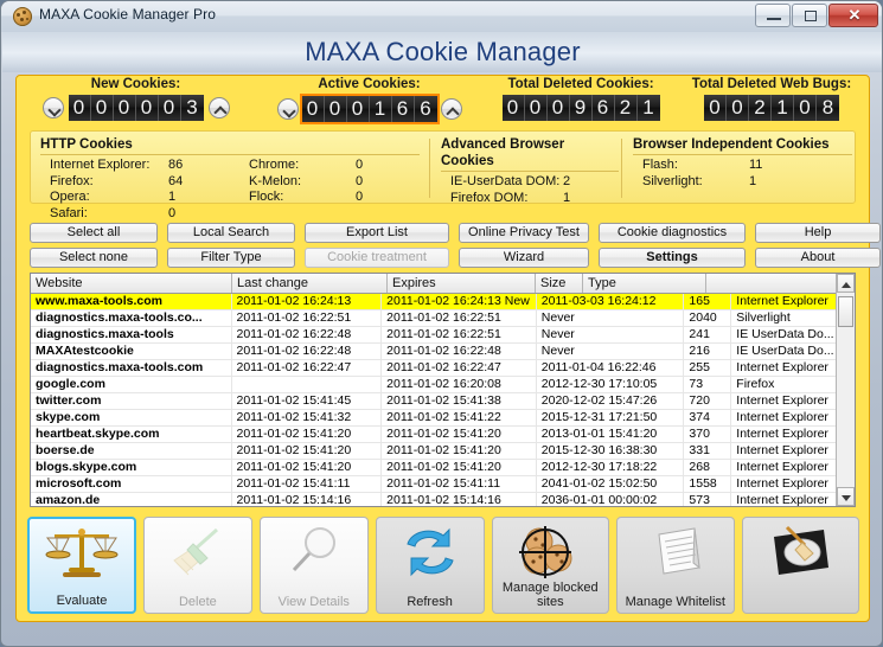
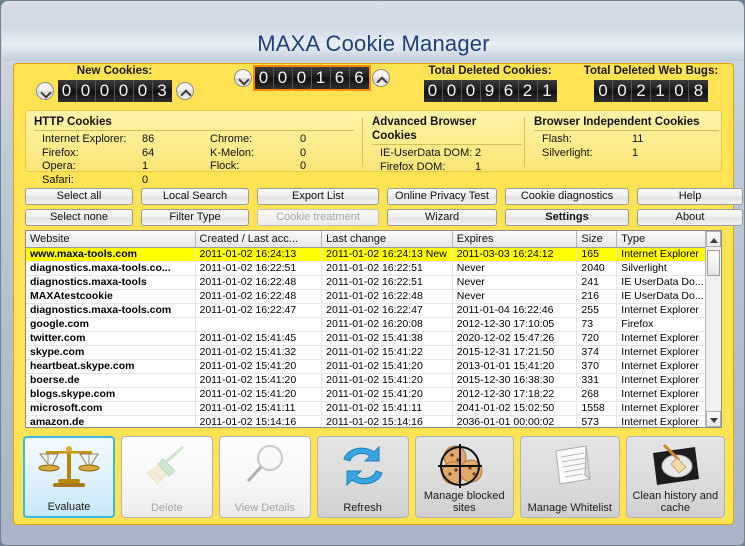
- MAXA Cookie Manager Pro
- ✕
  MAXA Cookie Manager
  New Cookies:
  0
  0
  0
  0
  0
  3
- Active Cookies:
  0
  0
  0
  1
  6
  6
  Total Deleted Cookies:
  0
  0
  0
  9
  6
  2
  1
  Total Deleted Web Bugs:
  0
  0
  2
  1
  0
  8
  HTTP Cookies
  Internet Explorer:
  86
  Firefox:
  64
  Opera:
  1
  Safari:
  0
  Chrome:
  0
  K-Melon:
  0
  Flock:
  0
  Advanced Browser Cookies
  IE-UserData DOM:
  2
  Firefox DOM:
  1
  Browser Independent Cookies
  Flash:
  11
  Silverlight:
  1
  Select all
  Local Search
  Export List
  Online Privacy Test
  Cookie diagnostics
  Help
  Select none
  Filter Type
  Cookie treatment
  Wizard
  Settings
  About
  Website
+ Created / Last acc...
  Last change
  Expires
  Size
  Type
  www.maxa-tools.com
  2011-01-02 16:24:13
  2011-01-02 16:24:13 New
  2011-03-03 16:24:12
  165
  Internet Explorer
  diagnostics.maxa-tools.co...
  2011-01-02 16:22:51
  2011-01-02 16:22:51
  Never
  2040
  Silverlight
  diagnostics.maxa-tools
  2011-01-02 16:22:48
  2011-01-02 16:22:51
  Never
  241
  IE UserData Do...
  MAXAtestcookie
  2011-01-02 16:22:48
  2011-01-02 16:22:48
  Never
  216
  IE UserData Do...
  diagnostics.maxa-tools.com
  2011-01-02 16:22:47
  2011-01-02 16:22:47
  2011-01-04 16:22:46
  255
  Internet Explorer
  google.com
  2011-01-02 16:20:08
  2012-12-30 17:10:05
  73
  Firefox
  twitter.com
  2011-01-02 15:41:45
  2011-01-02 15:41:38
  2020-12-02 15:47:26
  720
  Internet Explorer
  skype.com
  2011-01-02 15:41:32
  2011-01-02 15:41:22
  2015-12-31 17:21:50
  374
  Internet Explorer
  heartbeat.skype.com
  2011-01-02 15:41:20
  2011-01-02 15:41:20
  2013-01-01 15:41:20
  370
  Internet Explorer
  boerse.de
  2011-01-02 15:41:20
  2011-01-02 15:41:20
  2015-12-30 16:38:30
  331
  Internet Explorer
  blogs.skype.com
  2011-01-02 15:41:20
  2011-01-02 15:41:20
  2012-12-30 17:18:22
  268
  Internet Explorer
  microsoft.com
  2011-01-02 15:41:11
  2011-01-02 15:41:11
  2041-01-02 15:02:50
  1558
  Internet Explorer
  amazon.de
  2011-01-02 15:14:16
  2011-01-02 15:14:16
  2036-01-01 00:00:02
  573
  Internet Explorer
  Evaluate
  Delete
  View Details
  Refresh
  Manage blocked sites
  Manage Whitelist
+ Clean history and cache
